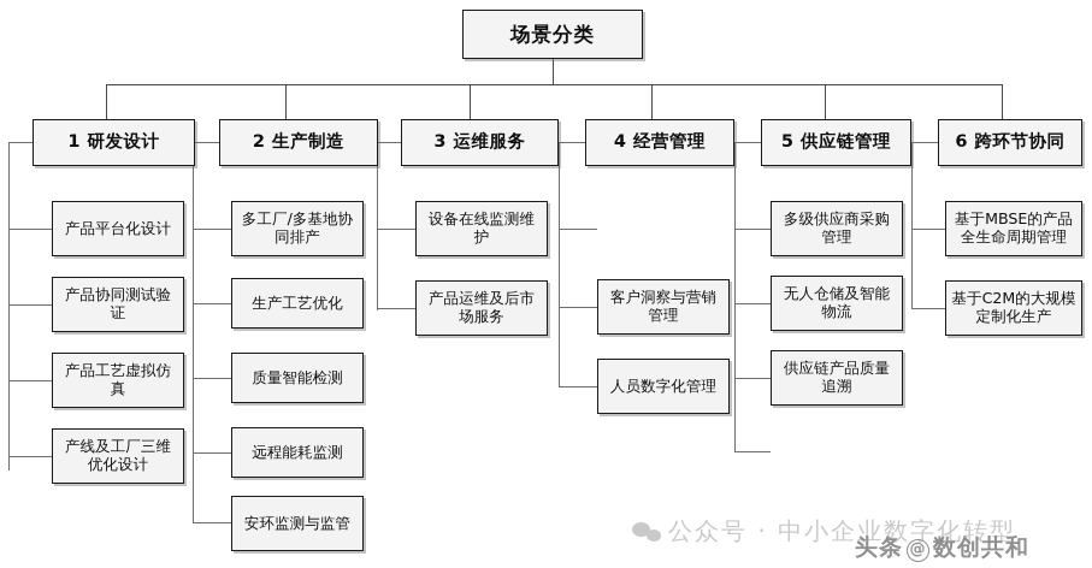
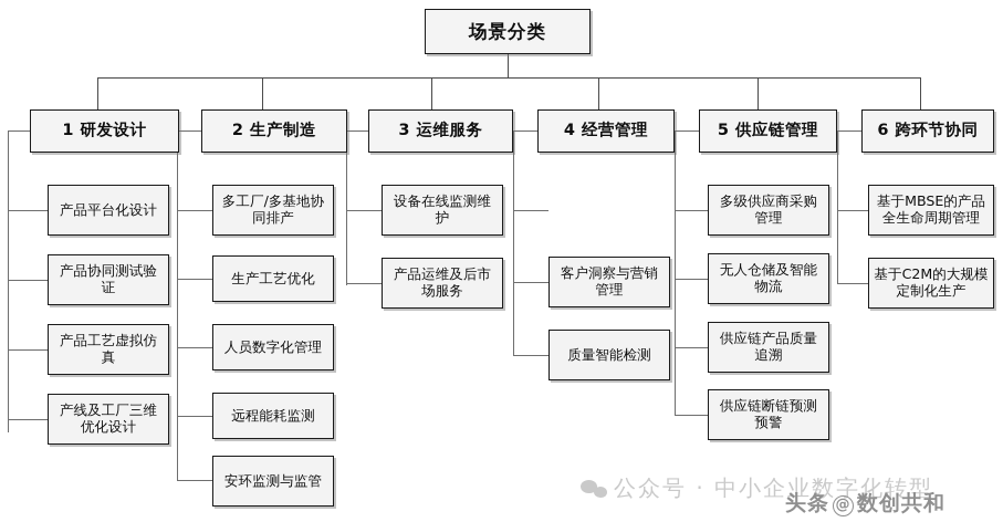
  场景分类
  1 研发设计
  2 生产制造
  3 运维服务
  4 经营管理
  5 供应链管理
  6 跨环节协同
  产品平台化设计
  产品协同测试验证
  产品工艺虚拟仿真
  产线及工厂三维优化设计
  多工厂/多基地协同排产
  生产工艺优化
- 质量智能检测
+ 人员数字化管理
  远程能耗监测
  安环监测与监管
  设备在线监测维护
  产品运维及后市场服务
  客户洞察与营销管理
- 人员数字化管理
+ 质量智能检测
  多级供应商采购管理
  无人仓储及智能物流
  供应链产品质量追溯
+ 供应链断链预测预警
  基于MBSE的产品全生命周期管理
  基于C2M的大规模定制化生产
  公众号 · 中小企业数字化转型
  头条 @ 数创共和
